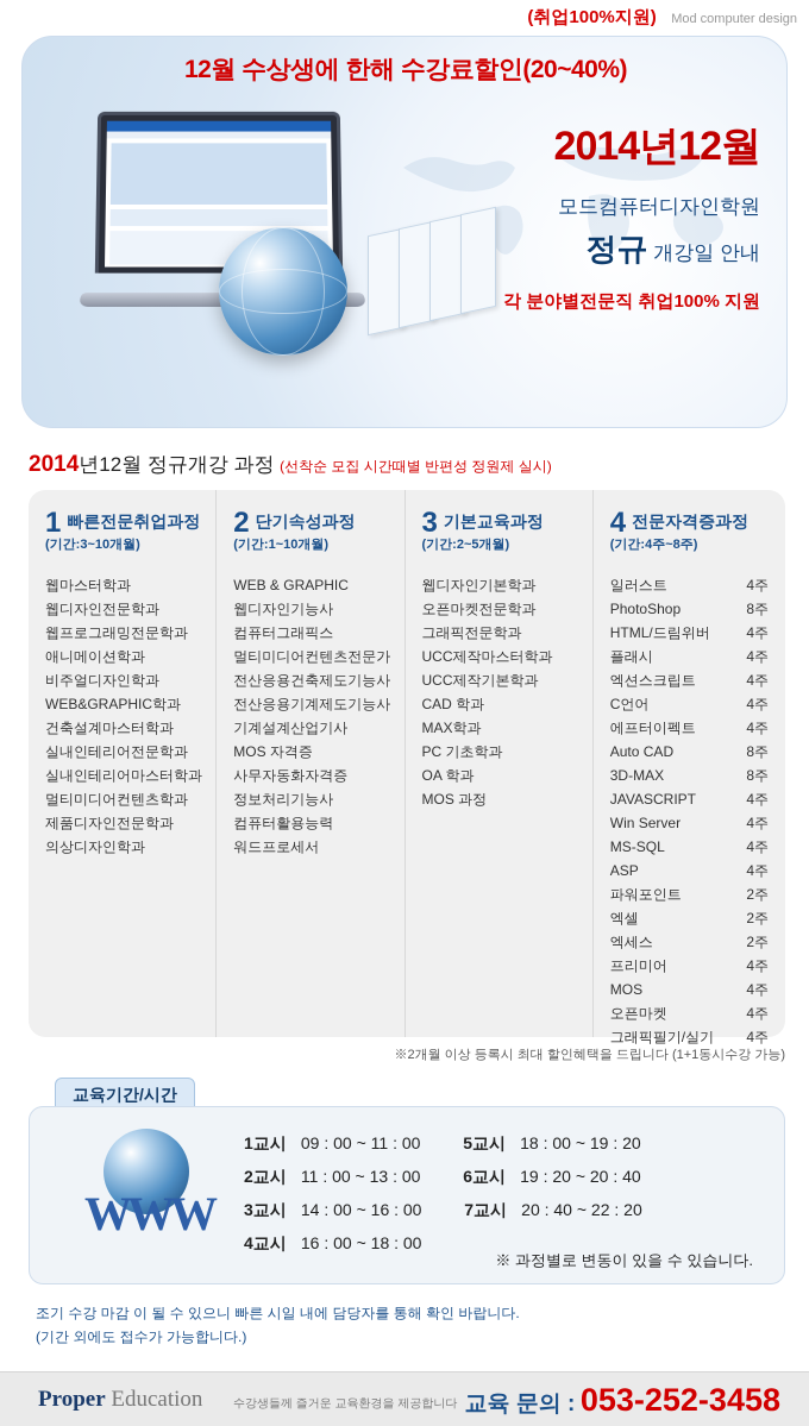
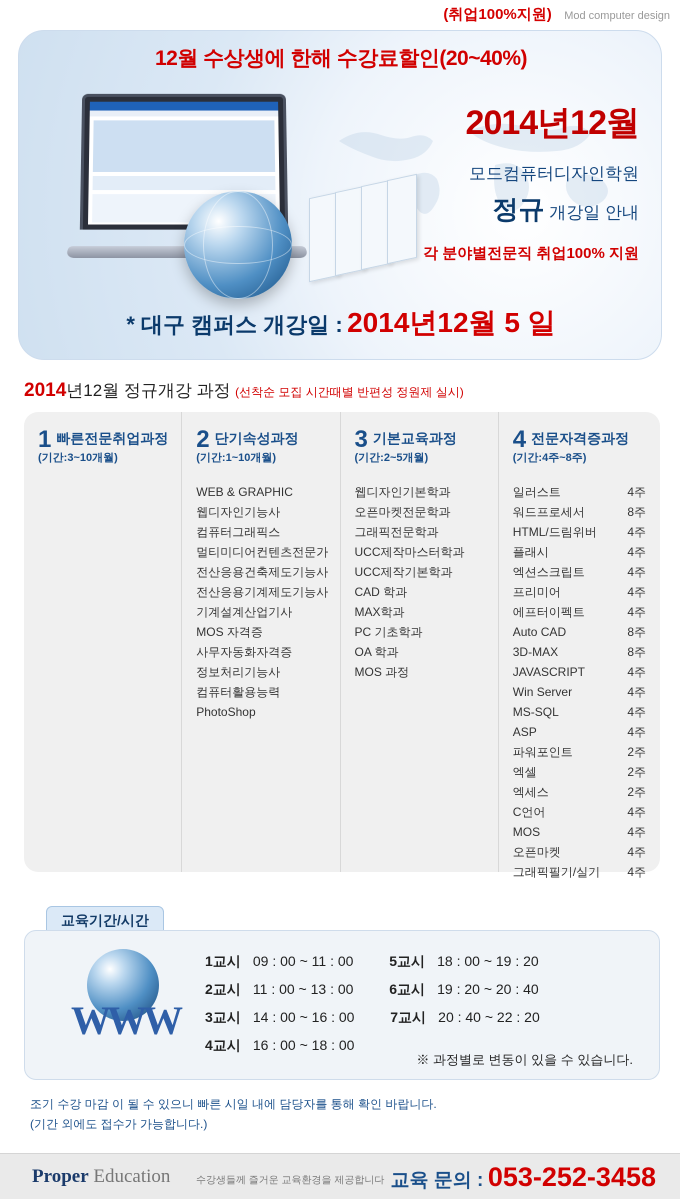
  (취업100%지원) Mod computer design
  12월 수상생에 한해 수강료할인(20~40%)
  2014년12월
  모드컴퓨터디자인학원
  정규 개강일 안내
  각 분야별전문직 취업100% 지원
+ * 대구 캠퍼스 개강일 : 2014년12월 5 일
  2014년12월 정규개강 과정 (선착순 모집 시간때별 반편성 정원제 실시)
  1
  빠른전문취업과정
  (기간:3~10개월)
- 웹마스터학과
- 웹디자인전문학과
- 웹프로그래밍전문학과
- 애니메이션학과
- 비주얼디자인학과
- WEB&GRAPHIC학과
- 건축설계마스터학과
- 실내인테리어전문학과
- 실내인테리어마스터학과
- 멀티미디어컨텐츠학과
- 제품디자인전문학과
- 의상디자인학과
  2
  단기속성과정
  (기간:1~10개월)
  WEB & GRAPHIC
  웹디자인기능사
  컴퓨터그래픽스
  멀티미디어컨텐츠전문가
  전산응용건축제도기능사
  전산응용기계제도기능사
  기계설계산업기사
  MOS 자격증
  사무자동화자격증
  정보처리기능사
  컴퓨터활용능력
- 워드프로세서
+ PhotoShop
  3
  기본교육과정
  (기간:2~5개월)
  웹디자인기본학과
  오픈마켓전문학과
  그래픽전문학과
  UCC제작마스터학과
  UCC제작기본학과
  CAD 학과
  MAX학과
  PC 기초학과
  OA 학과
  MOS 과정
  4
  전문자격증과정
  (기간:4주~8주)
  일러스트
  4주
- PhotoShop
+ 워드프로세서
  8주
  HTML/드림위버
  4주
  플래시
  4주
  엑션스크립트
  4주
- C언어
+ 프리미어
  4주
  에프터이펙트
  4주
  Auto CAD
  8주
  3D-MAX
  8주
  JAVASCRIPT
  4주
  Win Server
  4주
  MS-SQL
  4주
  ASP
  4주
  파워포인트
  2주
  엑셀
  2주
  엑세스
  2주
- 프리미어
+ C언어
  4주
  MOS
  4주
  오픈마켓
  4주
  그래픽필기/실기
  4주
- ※2개월 이상 등록시 최대 할인혜택을 드립니다 (1+1동시수강 가능)
  교육기간/시간
  WWW
  1교시 09 : 00 ~ 11 : 00 5교시 18 : 00 ~ 19 : 20
  2교시 11 : 00 ~ 13 : 00 6교시 19 : 20 ~ 20 : 40
  3교시 14 : 00 ~ 16 : 00 7교시 20 : 40 ~ 22 : 20
  4교시 16 : 00 ~ 18 : 00
  ※ 과정별로 변동이 있을 수 있습니다.
  조기 수강 마감 이 될 수 있으니 빠른 시일 내에 담당자를 통해 확인 바랍니다.
  (기간 외에도 접수가 가능합니다.)
  Proper Education
  수강생들께 즐거운 교육환경을 제공합니다
  교육 문의 : 053-252-3458
